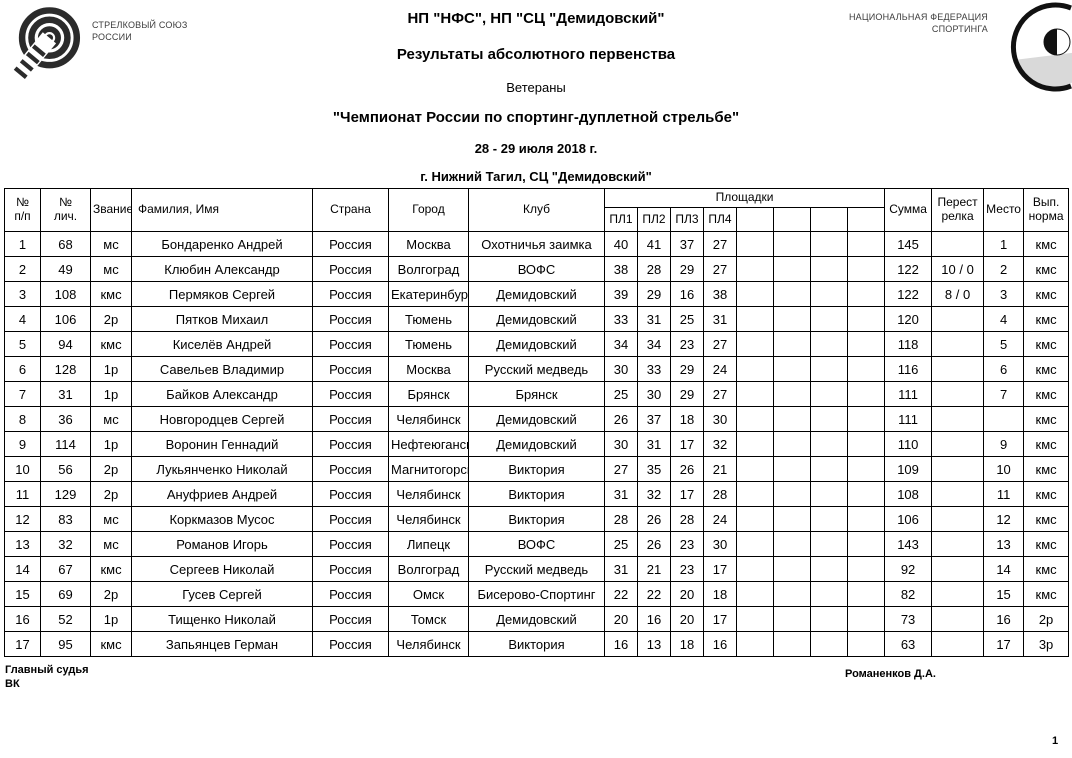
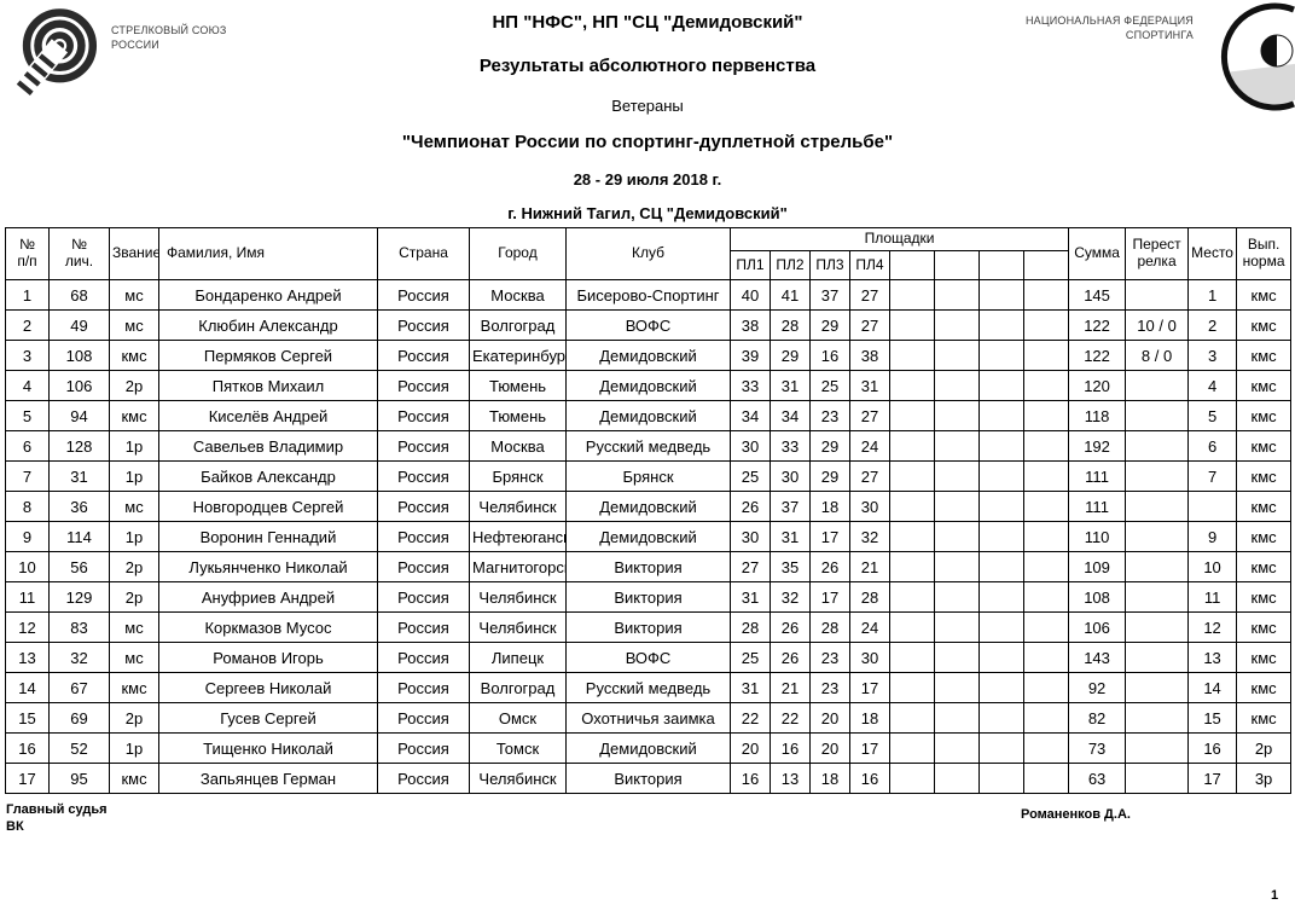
  СТРЕЛКОВЫЙ СОЮЗ
  РОССИИ
  НАЦИОНАЛЬНАЯ ФЕДЕРАЦИЯ
  СПОРТИНГА
  НП "НФС", НП "СЦ "Демидовский"
  Результаты абсолютного первенства
  Ветераны
  "Чемпионат России по спортинг-дуплетной стрельбе"
  28 - 29 июля 2018 г.
  г. Нижний Тагил, СЦ "Демидовский"
  № п/п	№ лич.	Звание	Фамилия, Имя	Страна	Город	Клуб	Площадки	Сумма	Перест релка	Место	Вып. норма
  ПЛ1	ПЛ2	ПЛ3	ПЛ4
- 1	68	мс	Бондаренко Андрей	Россия	Москва	Охотничья заимка	40	41	37	27					145		1	кмс
+ 1	68	мс	Бондаренко Андрей	Россия	Москва	Бисерово-Спортинг	40	41	37	27					145		1	кмс
  2	49	мс	Клюбин Александр	Россия	Волгоград	ВОФС	38	28	29	27					122	10 / 0	2	кмс
  3	108	кмс	Пермяков Сергей	Россия	Екатеринбур	Демидовский	39	29	16	38					122	8 / 0	3	кмс
  4	106	2р	Пятков Михаил	Россия	Тюмень	Демидовский	33	31	25	31					120		4	кмс
  5	94	кмс	Киселёв Андрей	Россия	Тюмень	Демидовский	34	34	23	27					118		5	кмс
- 6	128	1р	Савельев Владимир	Россия	Москва	Русский медведь	30	33	29	24					116		6	кмс
+ 6	128	1р	Савельев Владимир	Россия	Москва	Русский медведь	30	33	29	24					192		6	кмс
  7	31	1р	Байков Александр	Россия	Брянск	Брянск	25	30	29	27					111		7	кмс
  8	36	мс	Новгородцев Сергей	Россия	Челябинск	Демидовский	26	37	18	30					111			кмс
  9	114	1р	Воронин Геннадий	Россия	Нефтеюганс	Демидовский	30	31	17	32					110		9	кмс
  10	56	2р	Лукьянченко Николай	Россия	Магнитогорс	Виктория	27	35	26	21					109		10	кмс
  11	129	2р	Ануфриев Андрей	Россия	Челябинск	Виктория	31	32	17	28					108		11	кмс
  12	83	мс	Коркмазов Мусос	Россия	Челябинск	Виктория	28	26	28	24					106		12	кмс
  13	32	мс	Романов Игорь	Россия	Липецк	ВОФС	25	26	23	30					143		13	кмс
  14	67	кмс	Сергеев Николай	Россия	Волгоград	Русский медведь	31	21	23	17					92		14	кмс
- 15	69	2р	Гусев Сергей	Россия	Омск	Бисерово-Спортинг	22	22	20	18					82		15	кмс
+ 15	69	2р	Гусев Сергей	Россия	Омск	Охотничья заимка	22	22	20	18					82		15	кмс
  16	52	1р	Тищенко Николай	Россия	Томск	Демидовский	20	16	20	17					73		16	2р
  17	95	кмс	Запьянцев Герман	Россия	Челябинск	Виктория	16	13	18	16					63		17	3р
  Главный судья
  ВК
  Романенков Д.А.
  1
